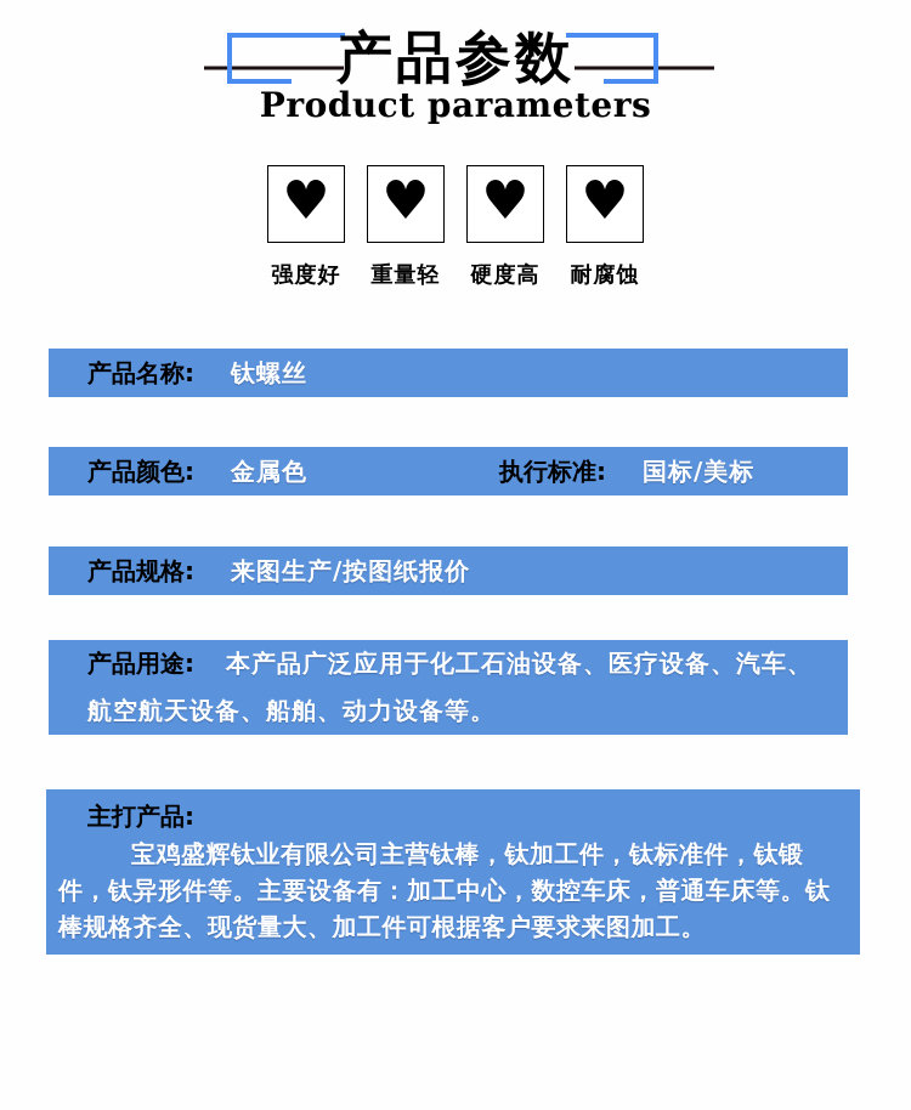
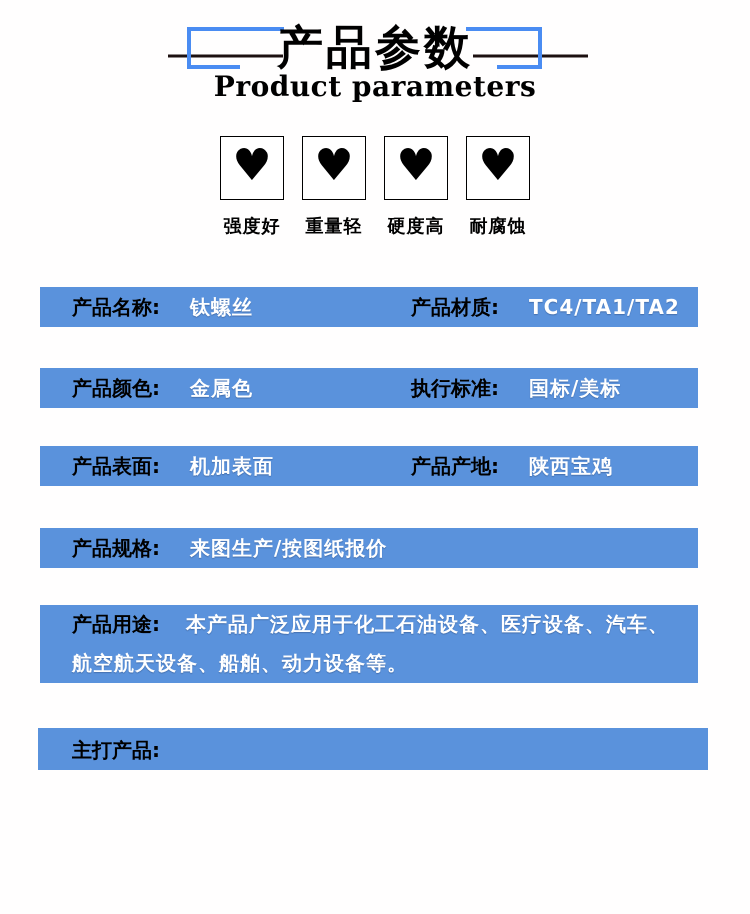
  产品参数
  Product parameters
  ♥
  强度好
  ♥
  重量轻
  ♥
  硬度高
  ♥
  耐腐蚀
  产品名称:
  钛螺丝
+ 产品材质:
+ TC4/TA1/TA2
  产品颜色:
  金属色
  执行标准:
  国标/美标
+ 产品表面:
+ 机加表面
+ 产品产地:
+ 陕西宝鸡
  产品规格:
  来图生产/按图纸报价
  产品用途: 本产品广泛应用于化工石油设备、医疗设备、汽车、航空航天设备、船舶、动力设备等。
  主打产品:
- 宝鸡盛辉钛业有限公司主营钛棒，钛加工件，钛标准件，钛锻件，钛异形件等。主要设备有：加工中心，数控车床，普通车床等。钛棒规格齐全、现货量大、加工件可根据客户要求来图加工。
